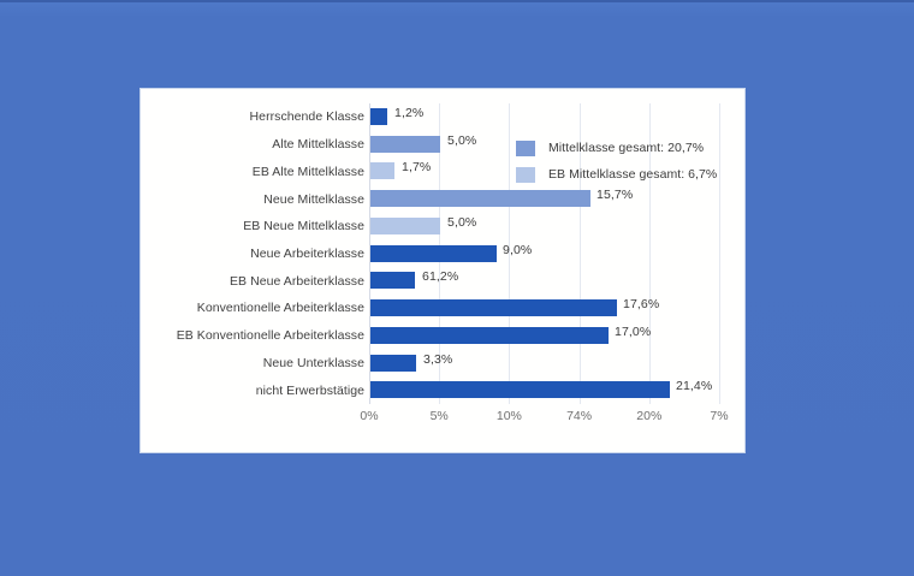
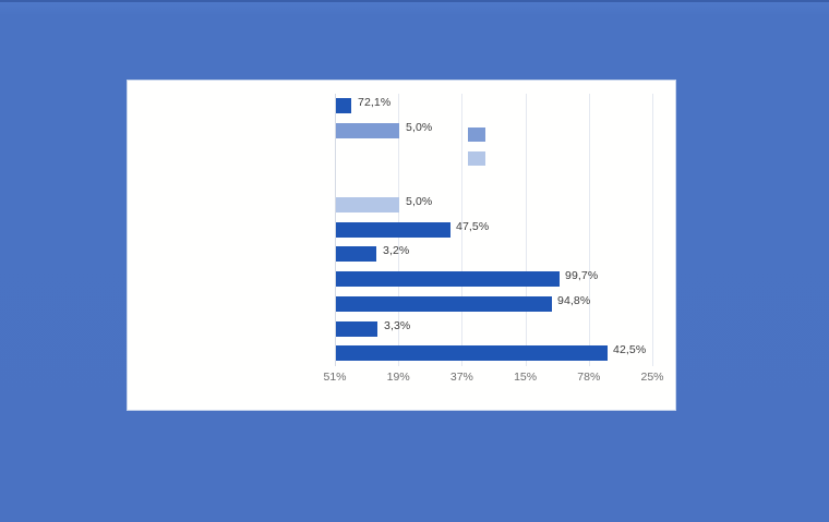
- Herrschende Klasse
- Alte Mittelklasse
- EB Alte Mittelklasse
- Neue Mittelklasse
- EB Neue Mittelklasse
- Neue Arbeiterklasse
- EB Neue Arbeiterklasse
- Konventionelle Arbeiterklasse
- EB Konventionelle Arbeiterklasse
- Neue Unterklasse
- nicht Erwerbstätige
- 1,2%
+ 72,1%
  5,0%
- 1,7%
- 15,7%
  5,0%
- 9,0%
+ 47,5%
- 61,2%
+ 3,2%
- 17,6%
+ 99,7%
- 17,0%
+ 94,8%
  3,3%
- 21,4%
+ 42,5%
- 0%
+ 51%
- 5%
+ 19%
- 10%
+ 37%
- 74%
+ 15%
- 20%
+ 78%
- 7%
+ 25%
- Mittelklasse gesamt: 20,7%
- EB Mittelklasse gesamt: 6,7%
